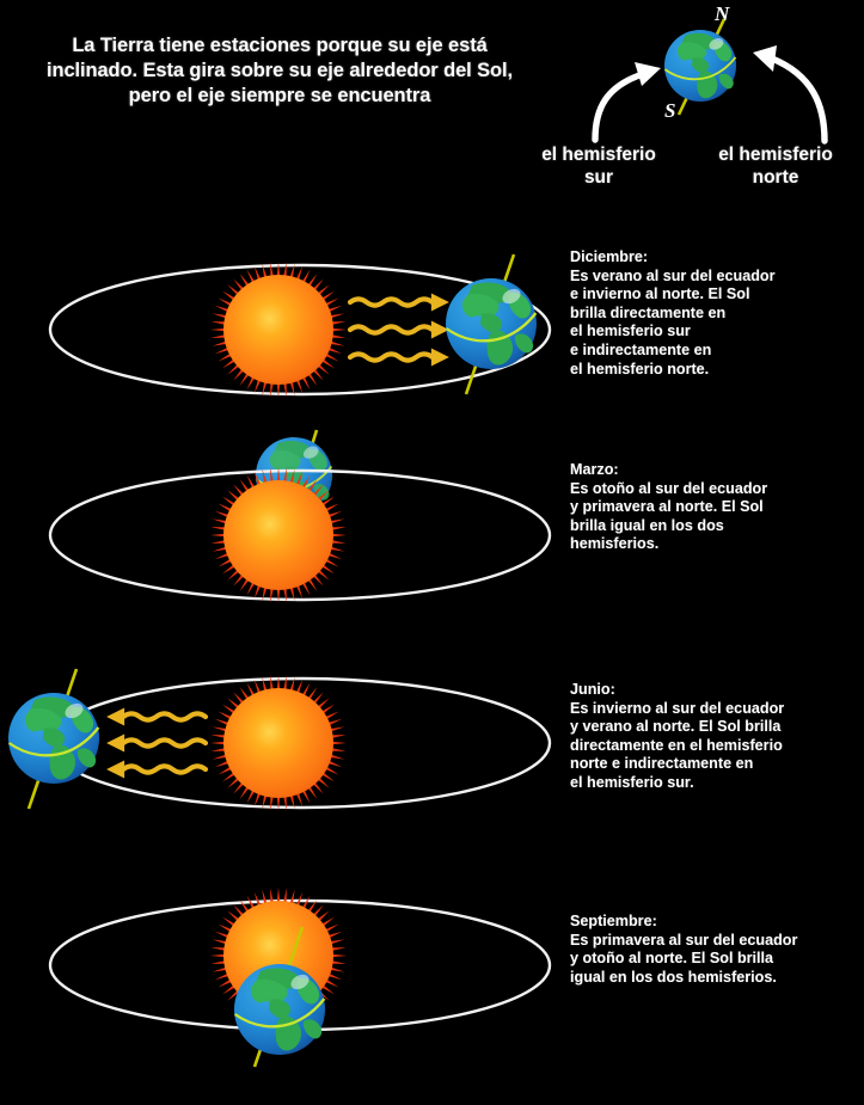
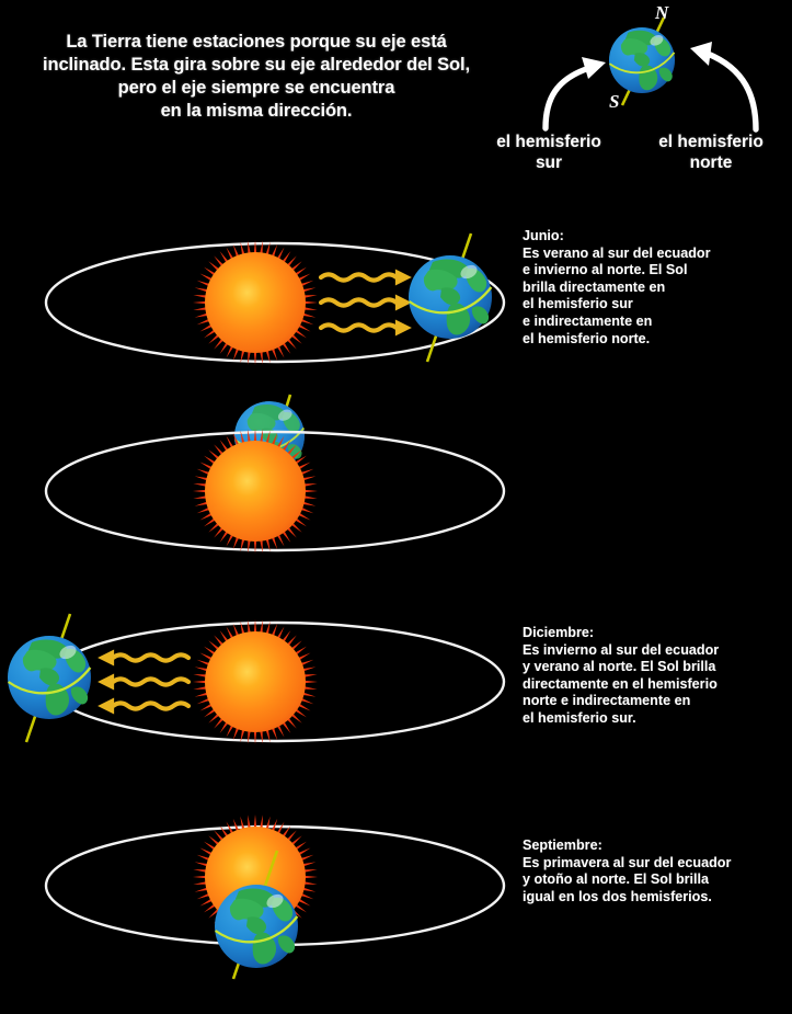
  La Tierra tiene estaciones porque su eje está
  inclinado. Esta gira sobre su eje alrededor del Sol,
  pero el eje siempre se encuentra
+ en la misma dirección.
  N
  S
  el hemisferio
  sur
  el hemisferio
  norte
- Diciembre:
+ Junio:
  Es verano al sur del ecuador
  e invierno al norte. El Sol
  brilla directamente en
  el hemisferio sur
  e indirectamente en
  el hemisferio norte.
- Marzo:
- Es otoño al sur del ecuador
- y primavera al norte. El Sol
- brilla igual en los dos
- hemisferios.
- Junio:
+ Diciembre:
  Es invierno al sur del ecuador
  y verano al norte. El Sol brilla
  directamente en el hemisferio
  norte e indirectamente en
  el hemisferio sur.
  Septiembre:
  Es primavera al sur del ecuador
  y otoño al norte. El Sol brilla
  igual en los dos hemisferios.
